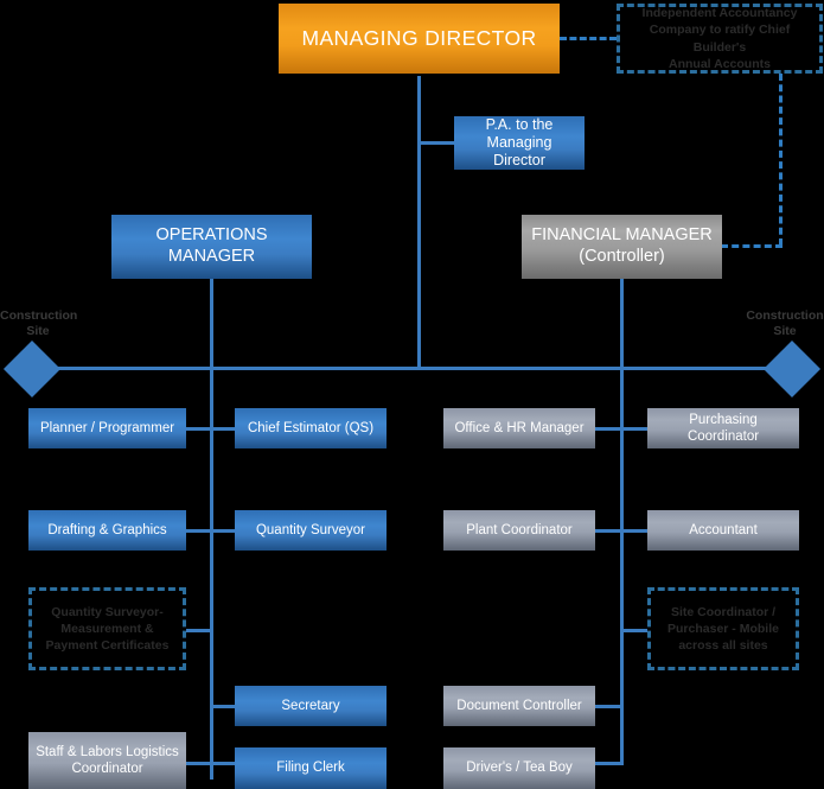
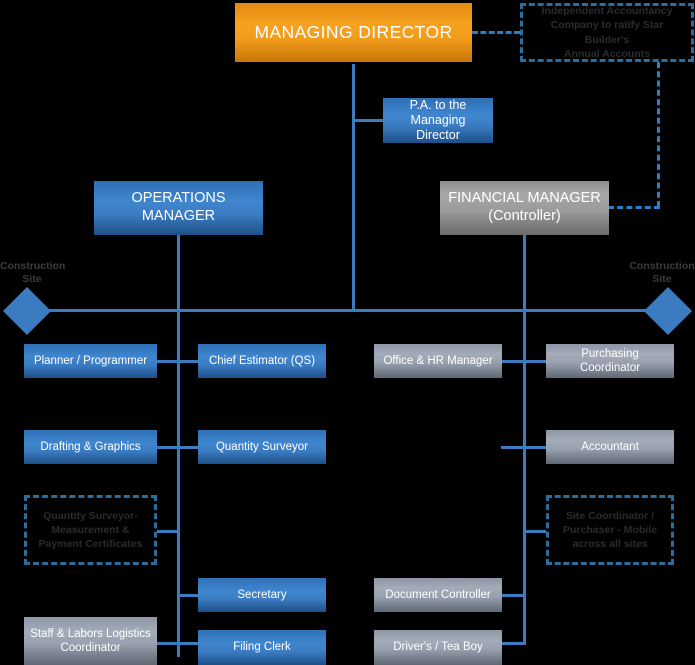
  MANAGING DIRECTOR
  Independent Accountancy
- Company to ratify Chief Builder's
+ Company to ratify Star Builder's
  Annual Accounts
  P.A. to the
  Managing Director
  OPERATIONS
  MANAGER
  FINANCIAL MANAGER
  (Controller)
  Planner / Programmer
  Chief Estimator (QS)
  Office & HR Manager
  Purchasing Coordinator
  Drafting & Graphics
  Quantity Surveyor
- Plant Coordinator
  Accountant
  Quantity Surveyor-
  Measurement &
  Payment Certificates
  Site Coordinator /
  Purchaser - Mobile
  across all sites
  Secretary
  Document Controller
  Staff & Labors Logistics
  Coordinator
  Filing Clerk
  Driver's / Tea Boy
  Construction
  Site
  Construction
  Site
